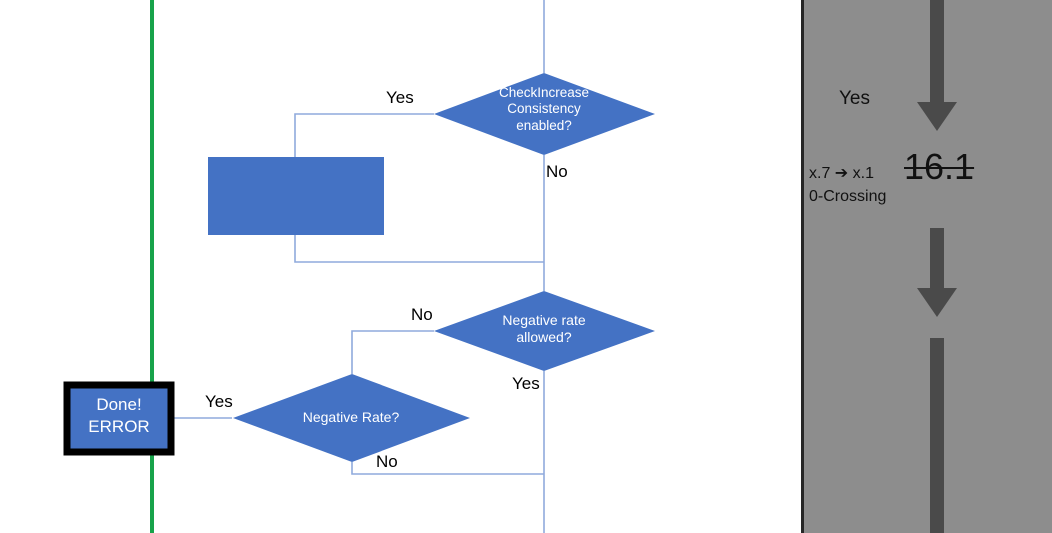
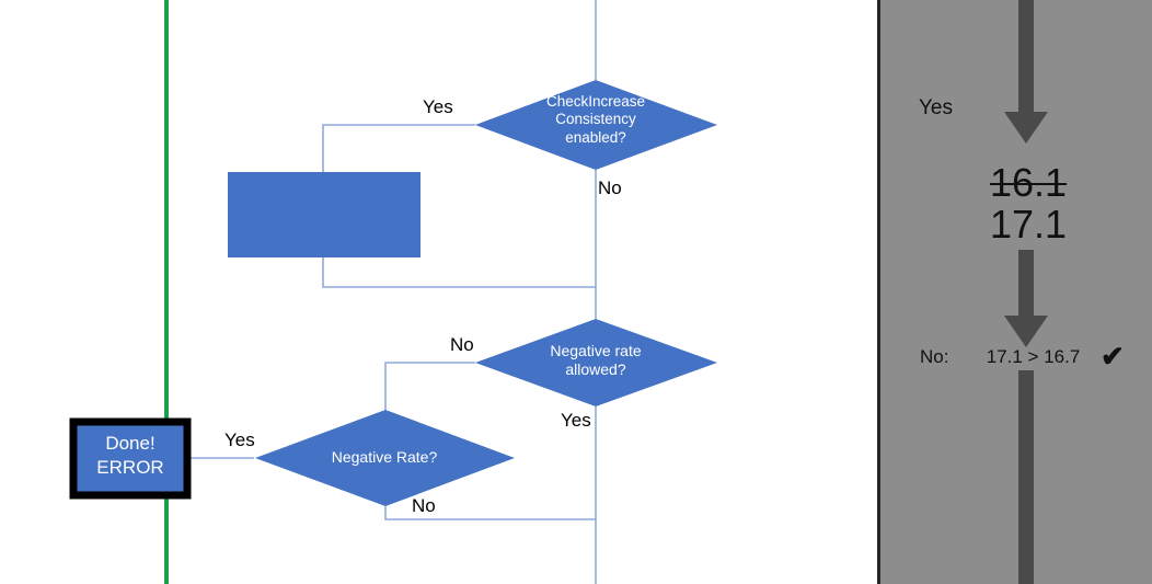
  CheckIncrease
  Consistency
  enabled?
  Negative rate
  allowed?
  Negative Rate?
  Done!
  ERROR
  Yes
  No
  No
  Yes
  Yes
  No
  Yes
- x.7 ➔ x.1
- 0-Crossing
  16.1
+ 17.1
+ No: 17.1 > 16.7 ✔
